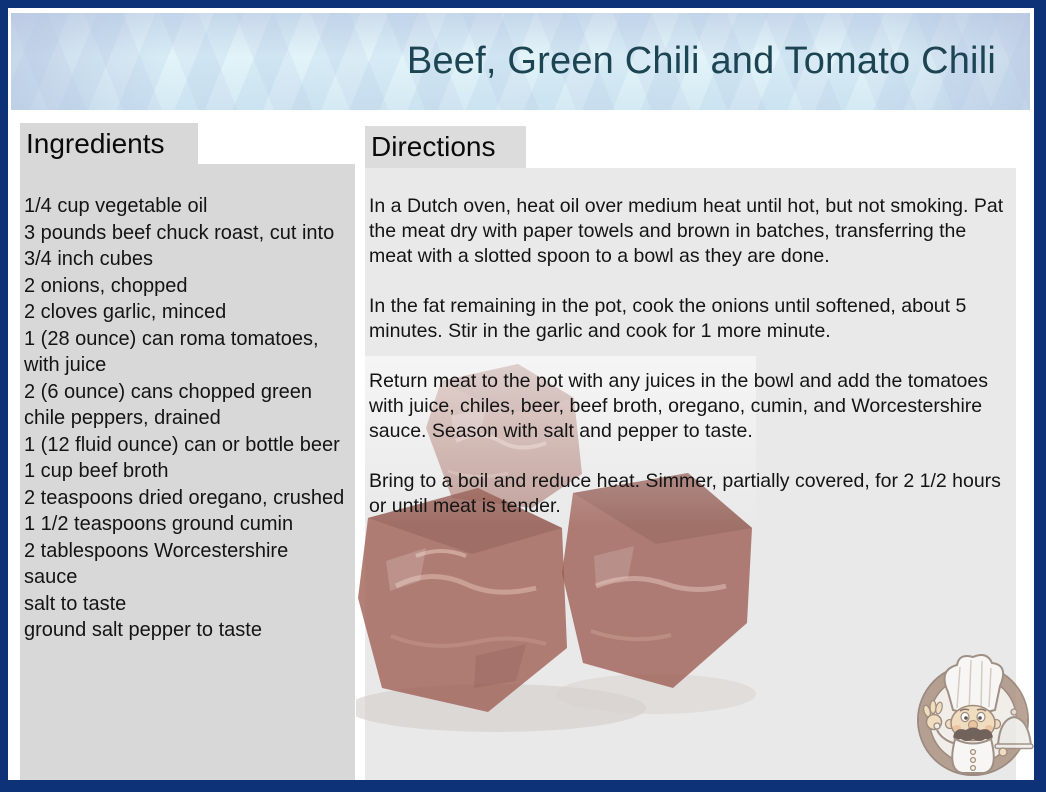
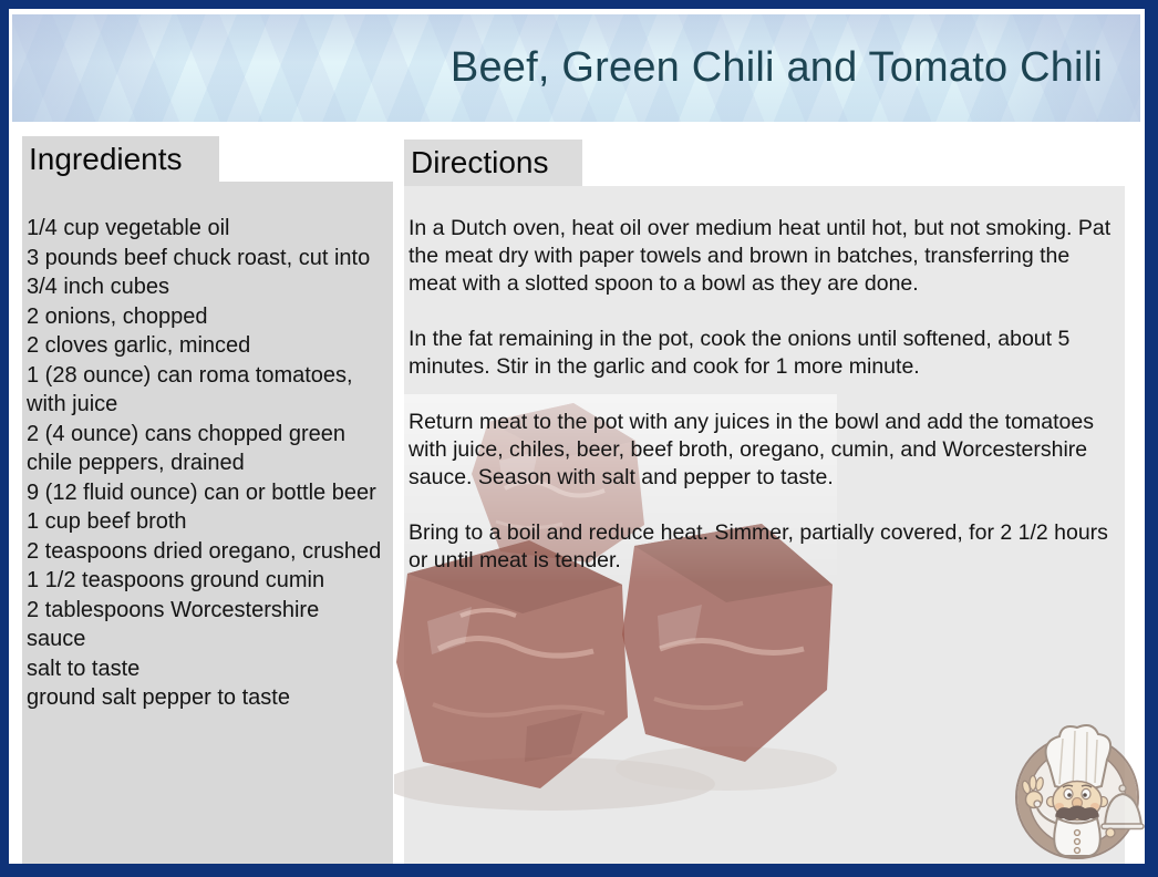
  Beef, Green Chili and Tomato Chili
  Ingredients
  1/4 cup vegetable oil
  3 pounds beef chuck roast, cut into 3/4 inch cubes
  2 onions, chopped
  2 cloves garlic, minced
  1 (28 ounce) can roma tomatoes, with juice
- 2 (6 ounce) cans chopped green chile peppers, drained
+ 2 (4 ounce) cans chopped green chile peppers, drained
- 1 (12 fluid ounce) can or bottle beer
+ 9 (12 fluid ounce) can or bottle beer
  1 cup beef broth
  2 teaspoons dried oregano, crushed
  1 1/2 teaspoons ground cumin
  2 tablespoons Worcestershire sauce
  salt to taste
  ground salt pepper to taste
  Directions
  In a Dutch oven, heat oil over medium heat until hot, but not smoking. Pat the meat dry with paper towels and brown in batches, transferring the meat with a slotted spoon to a bowl as they are done.
  In the fat remaining in the pot, cook the onions until softened, about 5 minutes. Stir in the garlic and cook for 1 more minute.
  Return meat to the pot with any juices in the bowl and add the tomatoes with juice, chiles, beer, beef broth, oregano, cumin, and Worcestershire sauce. Season with salt and pepper to taste.
  Bring to a boil and reduce heat. Simmer, partially covered, for 2 1/2 hours or until meat is tender.
